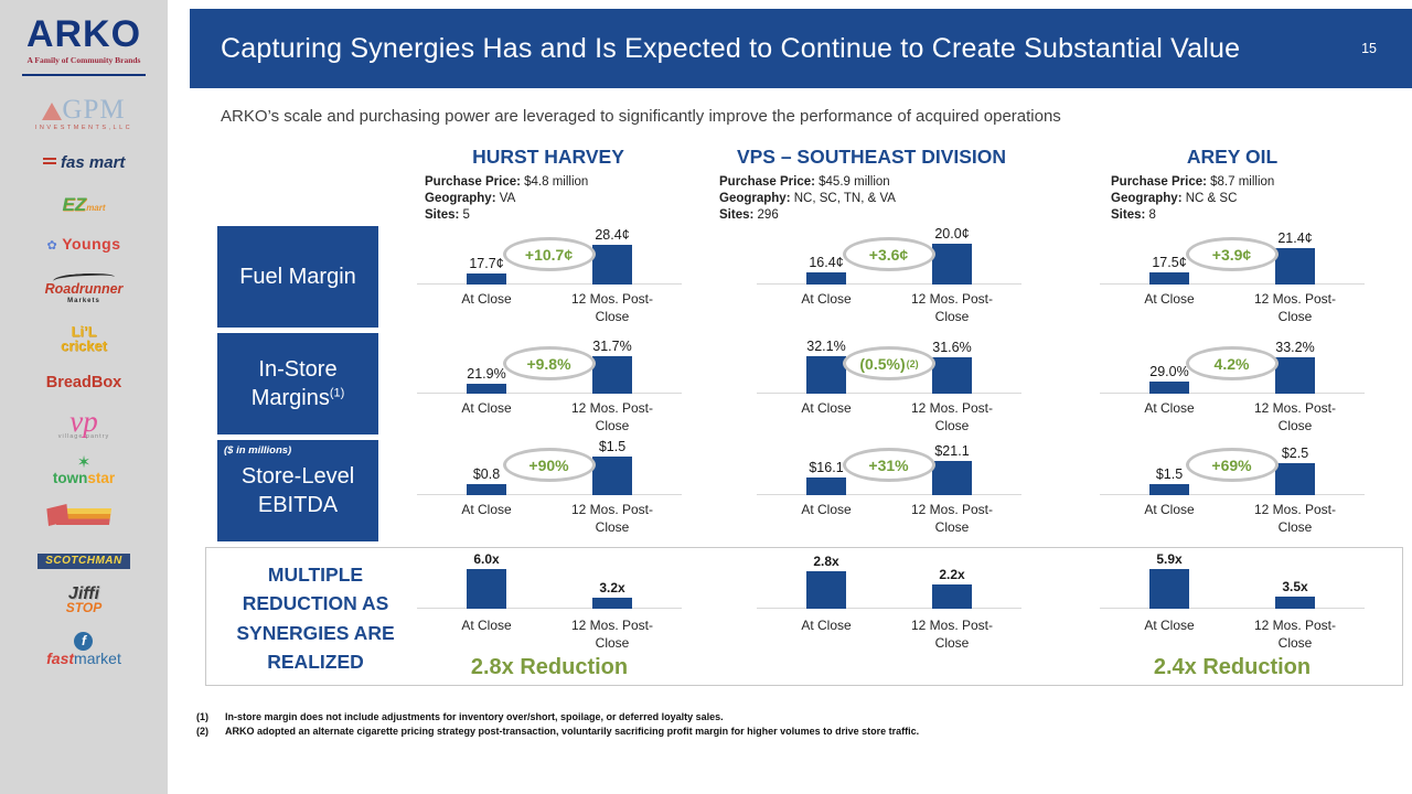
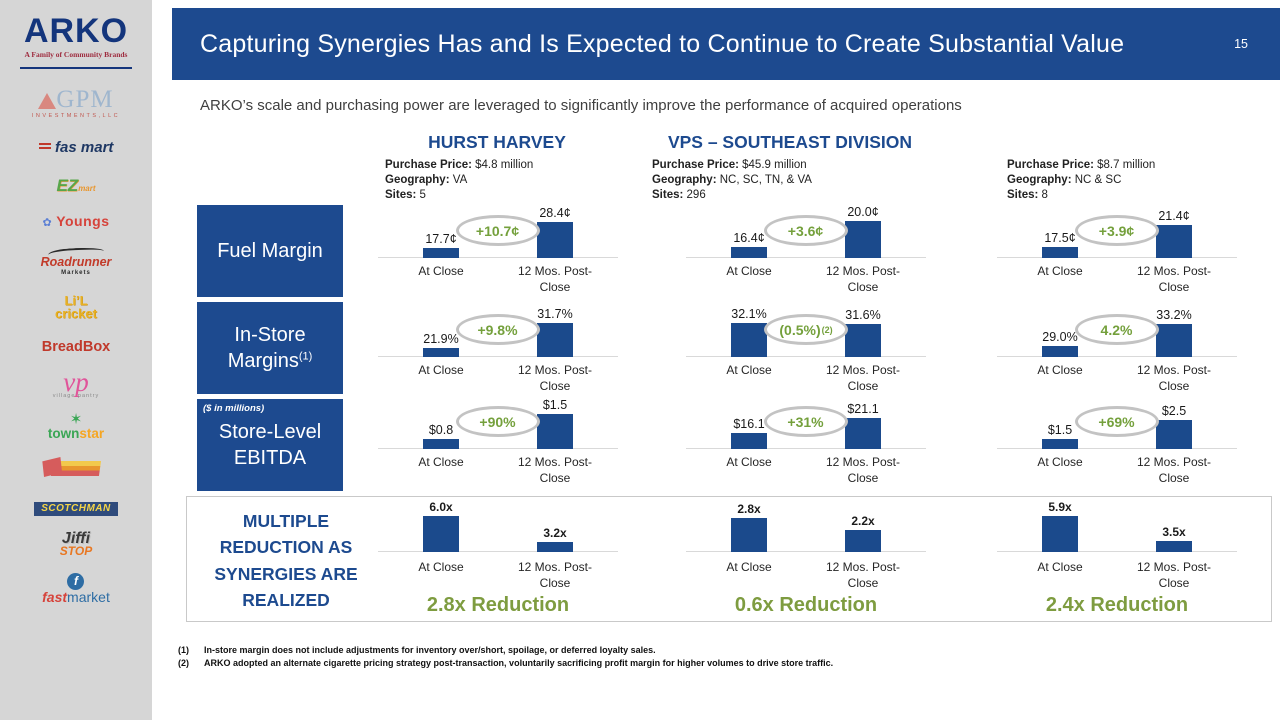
  ARKO
  A Family of Community Brands
  GPM
  fas mart
  EZmart
  ✿ Youngs
  Roadrunner
  Li’L
  cricket
  BreadBox
  vp
  ✶
  townstar
  SCOTCHMAN
  Jiffi
  STOP
  f
  fastmarket
  Capturing Synergies Has and Is Expected to Continue to Create Substantial Value
  15
  ARKO’s scale and purchasing power are leveraged to significantly improve the performance of acquired operations
  HURST HARVEY
  VPS – SOUTHEAST DIVISION
- AREY OIL
  Purchase Price: $4.8 million
  Geography: VA
  Sites: 5
  Purchase Price: $45.9 million
  Geography: NC, SC, TN, & VA
  Sites: 296
  Purchase Price: $8.7 million
  Geography: NC & SC
  Sites: 8
  Fuel Margin
  In-Store
  Margins(1)
  ($ in millions)
  Store-Level
  EBITDA
  MULTIPLE REDUCTION AS SYNERGIES ARE REALIZED
  17.7¢
  28.4¢
  +10.7¢
  At Close
  12 Mos. Post-Close
  21.9%
  31.7%
  +9.8%
  At Close
  12 Mos. Post-Close
  $0.8
  $1.5
  +90%
  At Close
  12 Mos. Post-Close
  6.0x
  3.2x
  At Close
  12 Mos. Post-Close
  2.8x Reduction
  16.4¢
  20.0¢
  +3.6¢
  At Close
  12 Mos. Post-Close
  32.1%
  31.6%
  (0.5%)
  (2)
  At Close
  12 Mos. Post-Close
  $16.1
  $21.1
  +31%
  At Close
  12 Mos. Post-Close
  2.8x
  2.2x
  At Close
  12 Mos. Post-Close
+ 0.6x Reduction
  17.5¢
  21.4¢
  +3.9¢
  At Close
  12 Mos. Post-Close
  29.0%
  33.2%
  4.2%
  At Close
  12 Mos. Post-Close
  $1.5
  $2.5
  +69%
  At Close
  12 Mos. Post-Close
  5.9x
  3.5x
  At Close
  12 Mos. Post-Close
  2.4x Reduction
  (1) In-store margin does not include adjustments for inventory over/short, spoilage, or deferred loyalty sales.
  (2) ARKO adopted an alternate cigarette pricing strategy post-transaction, voluntarily sacrificing profit margin for higher volumes to drive store traffic.
